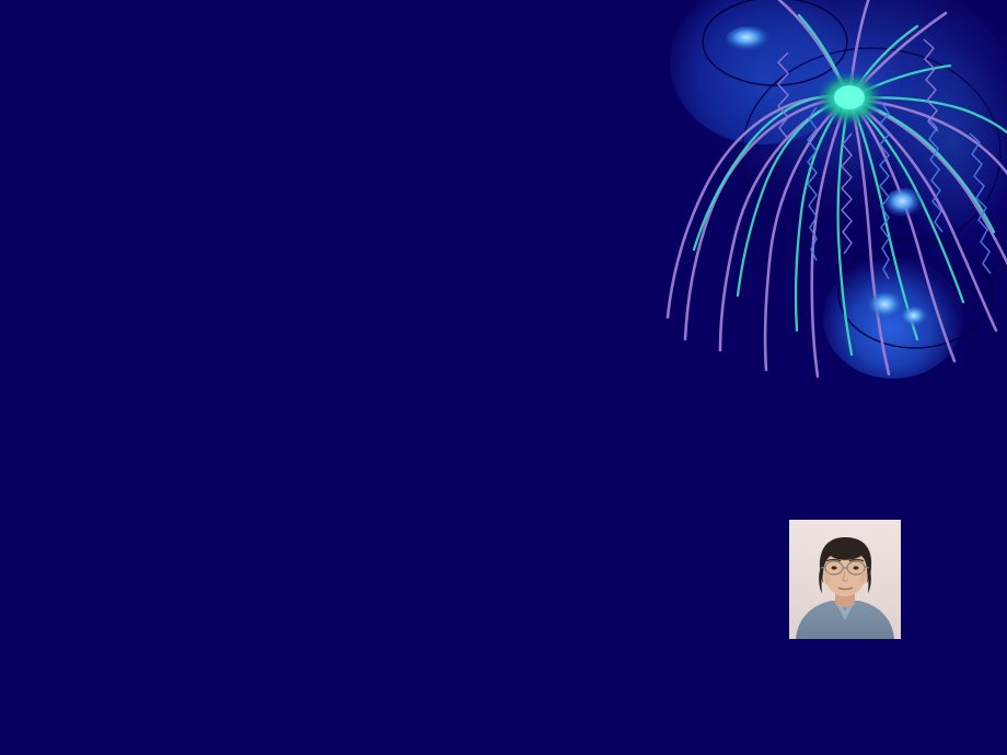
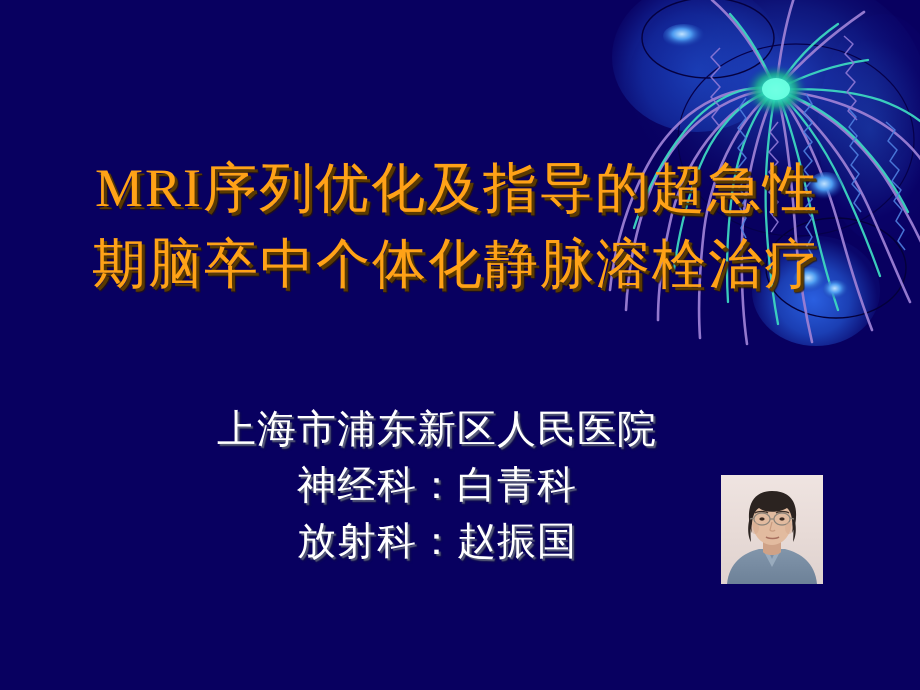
+ MRI序列优化及指导的超急性
+ 期脑卒中个体化静脉溶栓治疗
+ 上海市浦东新区人民医院
+ 神经科：白青科
+ 放射科：赵振国
